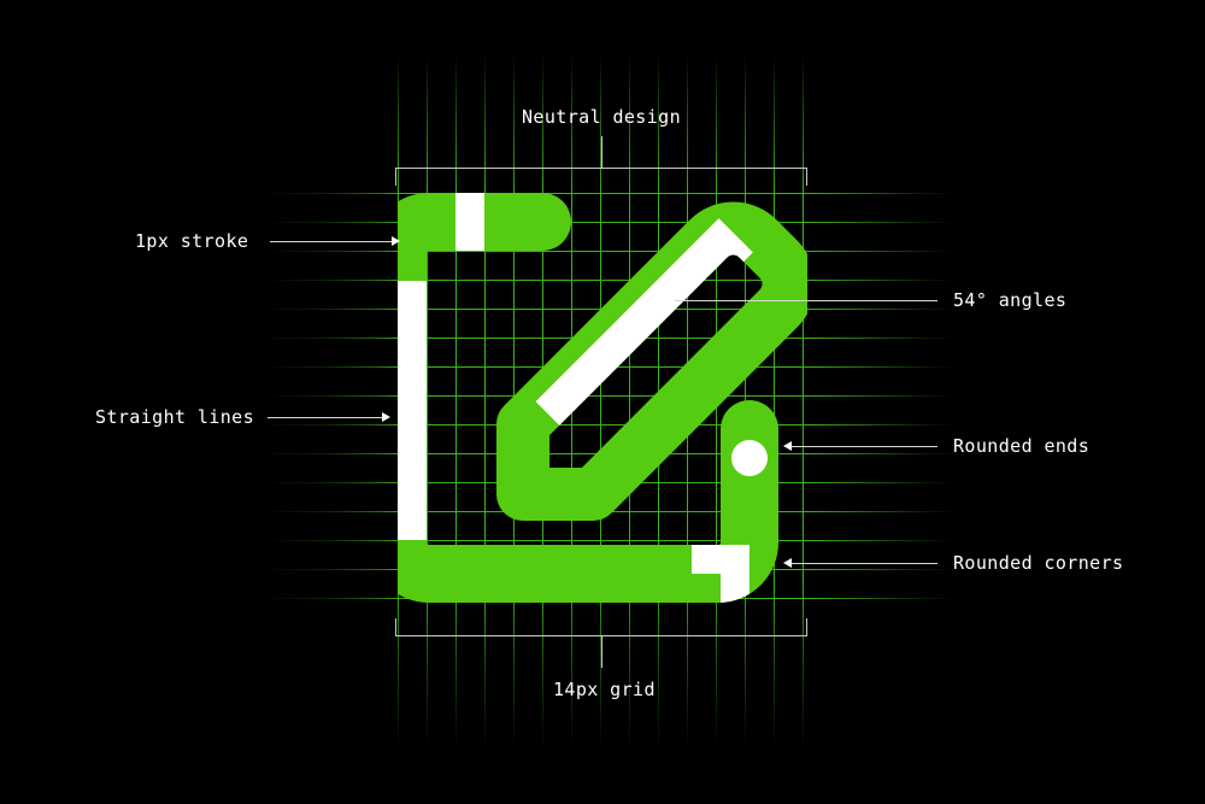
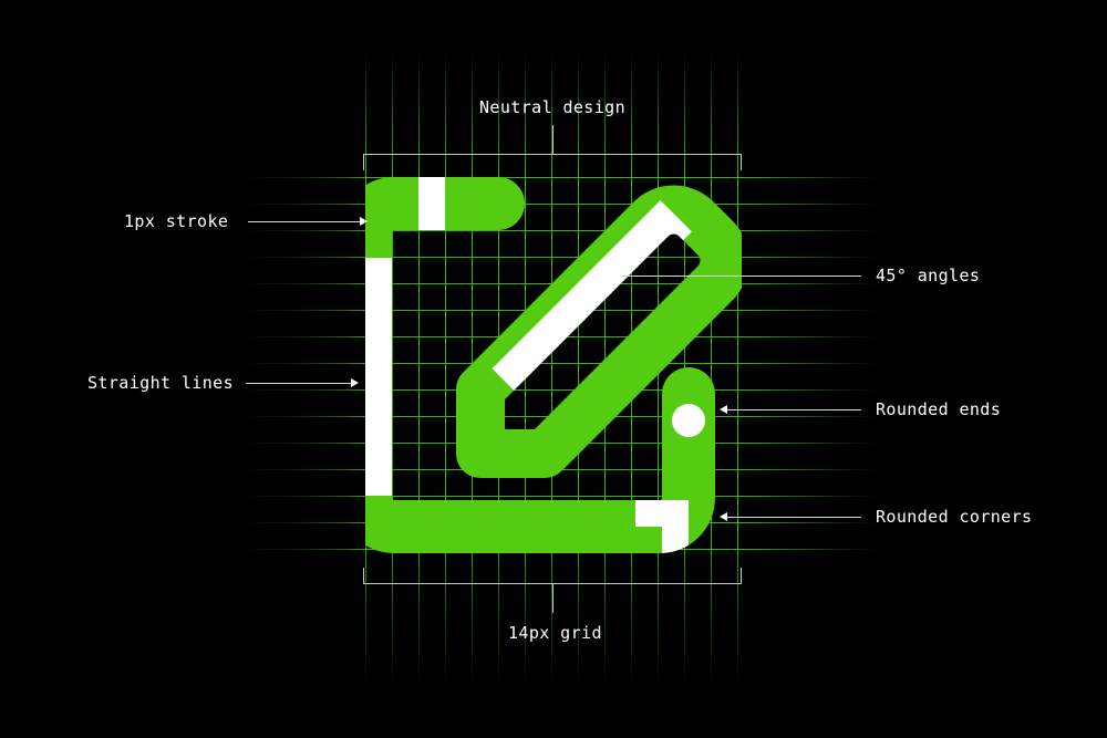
  Neutral design
  14px grid
  1px stroke
  Straight lines
- 54° angles
+ 45° angles
  Rounded ends
  Rounded corners
